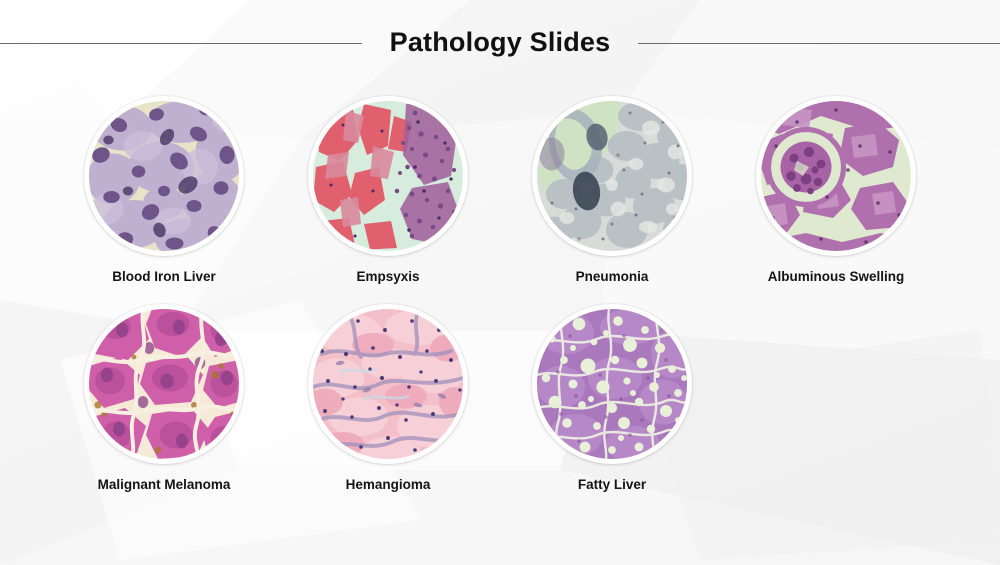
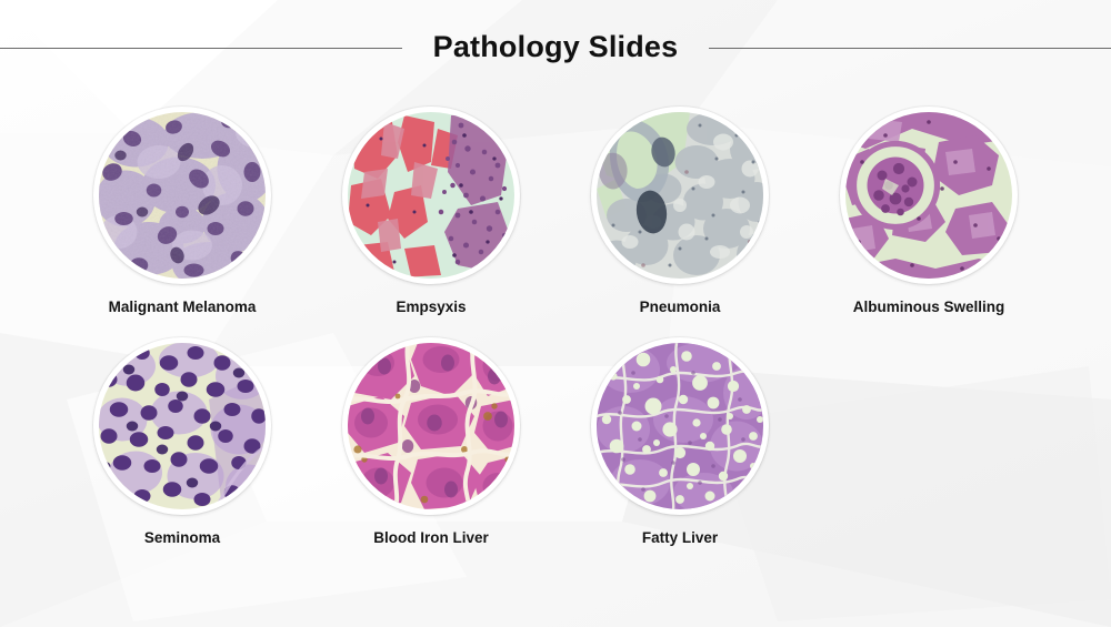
  Pathology Slides
- Blood Iron Liver
+ Malignant Melanoma
  Empsyxis
  Pneumonia
  Albuminous Swelling
+ Seminoma
- Malignant Melanoma
+ Blood Iron Liver
- Hemangioma
  Fatty Liver
